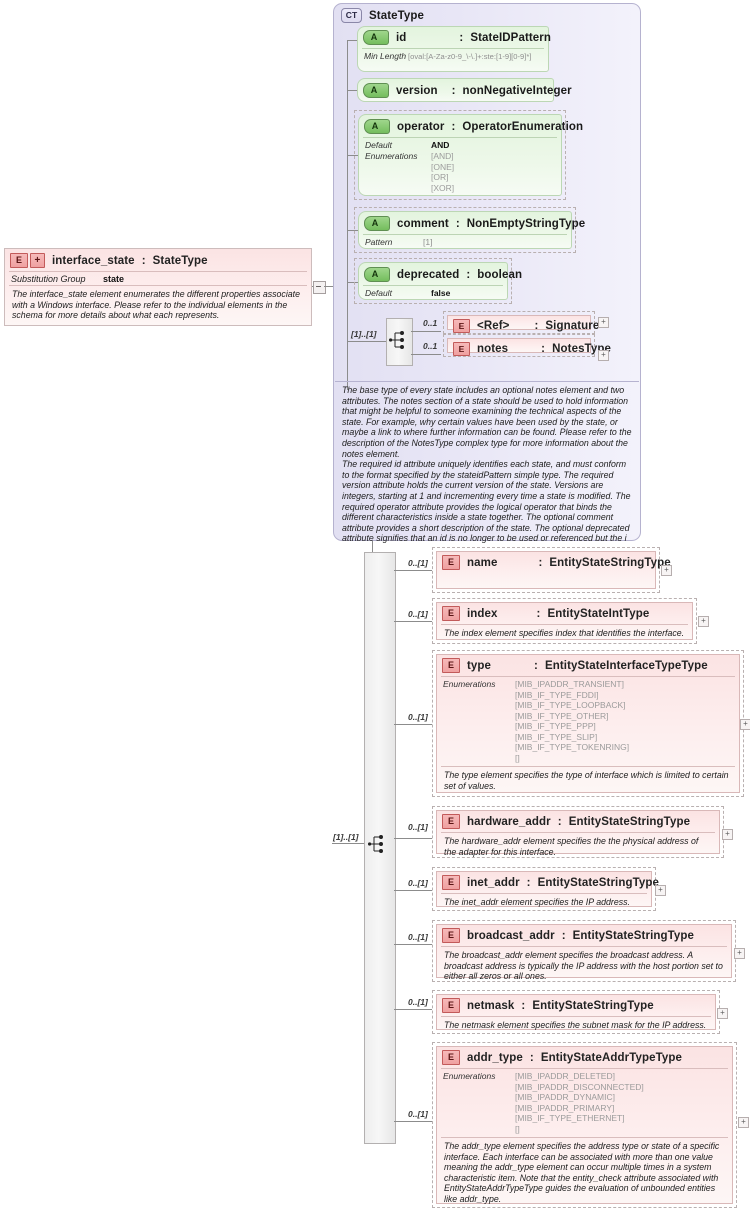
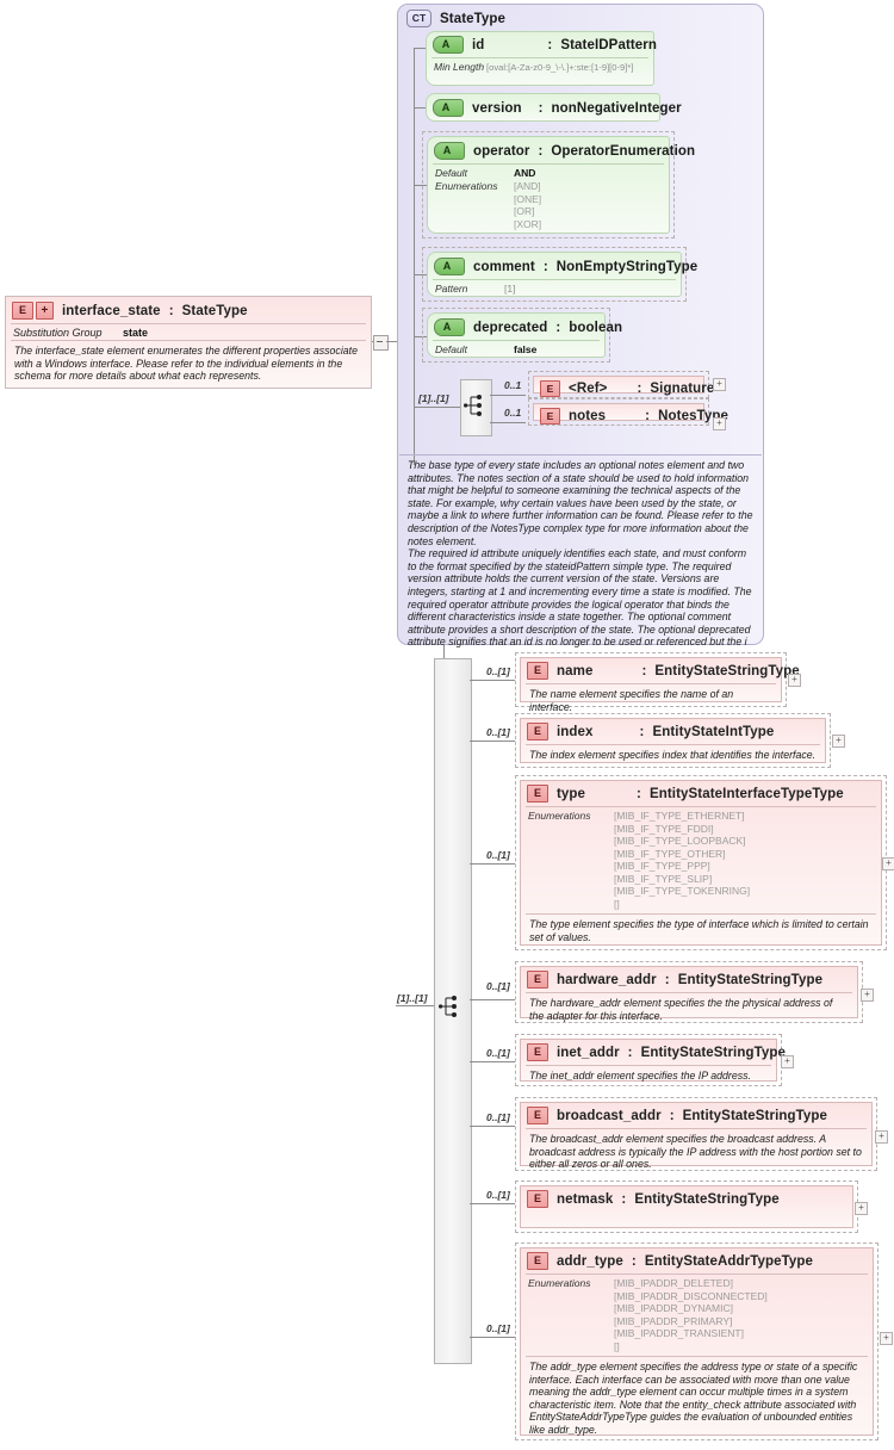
  E
  +
  interface_state
  :
  StateType
  Substitution Group
  state
  The interface_state element enumerates the different properties associate with a Windows interface. Please refer to the individual elements in the schema for more details about what each represents.
  CT
  StateType
  A
  id
  :
  StateIDPattern
  Min Length
  [oval:[A-Za-z0-9_\-\.]+:ste:[1-9][0-9]*]
  A
  version
  :
  nonNegativeInteger
  A
  operator
  :
  OperatorEnumeration
  Default
  AND
  Enumerations
  [AND]
  [ONE]
  [OR]
  [XOR]
  A
  comment
  :
  NonEmptyStringType
  Pattern
  [1]
  A
  deprecated
  :
  boolean
  Default
  false
  [1]..[1]
  0..1
  E
  <Ref>
  :
  Signature
  +
  0..1
  E
  notes
  :
  NotesType
  +
  The base type of every state includes an optional notes element and two attributes. The notes section of a state should be used to hold information that might be helpful to someone examining the technical aspects of the state. For example, why certain values have been used by the state, or maybe a link to where further information can be found. Please refer to the description of the NotesType complex type for more information about the notes element.
  The required id attribute uniquely identifies each state, and must conform to the format specified by the stateidPattern simple type. The required version attribute holds the current version of the state. Versions are integers, starting at 1 and incrementing every time a state is modified. The required operator attribute provides the logical operator that binds the different characteristics inside a state together. The optional comment attribute provides a short description of the state. The optional deprecated attribute signifies that an id is no longer to be used or referenced but the i
  [1]..[1]
  0..[1]
  E
  name
  :
  EntityStateStringType
+ The name element specifies the name of an interface.
  +
  0..[1]
  E
  index
  :
  EntityStateIntType
  The index element specifies index that identifies the interface.
  +
  0..[1]
  E
  type
  :
  EntityStateInterfaceTypeType
  Enumerations
- [MIB_IPADDR_TRANSIENT]
+ [MIB_IF_TYPE_ETHERNET]
  [MIB_IF_TYPE_FDDI]
  [MIB_IF_TYPE_LOOPBACK]
  [MIB_IF_TYPE_OTHER]
  [MIB_IF_TYPE_PPP]
  [MIB_IF_TYPE_SLIP]
  [MIB_IF_TYPE_TOKENRING]
  []
  The type element specifies the type of interface which is limited to certain set of values.
  +
  0..[1]
  E
  hardware_addr
  :
  EntityStateStringType
  The hardware_addr element specifies the the physical address of the adapter for this interface.
  +
  0..[1]
  E
  inet_addr
  :
  EntityStateStringType
  The inet_addr element specifies the IP address.
  +
  0..[1]
  E
  broadcast_addr
  :
  EntityStateStringType
  The broadcast_addr element specifies the broadcast address. A broadcast address is typically the IP address with the host portion set to either all zeros or all ones.
  +
  0..[1]
  E
  netmask
  :
  EntityStateStringType
- The netmask element specifies the subnet mask for the IP address.
  +
  0..[1]
  E
  addr_type
  :
  EntityStateAddrTypeType
  Enumerations
  [MIB_IPADDR_DELETED]
  [MIB_IPADDR_DISCONNECTED]
  [MIB_IPADDR_DYNAMIC]
  [MIB_IPADDR_PRIMARY]
- [MIB_IF_TYPE_ETHERNET]
+ [MIB_IPADDR_TRANSIENT]
  []
  The addr_type element specifies the address type or state of a specific interface. Each interface can be associated with more than one value meaning the addr_type element can occur multiple times in a system characteristic item. Note that the entity_check attribute associated with EntityStateAddrTypeType guides the evaluation of unbounded entities like addr_type.
  +
